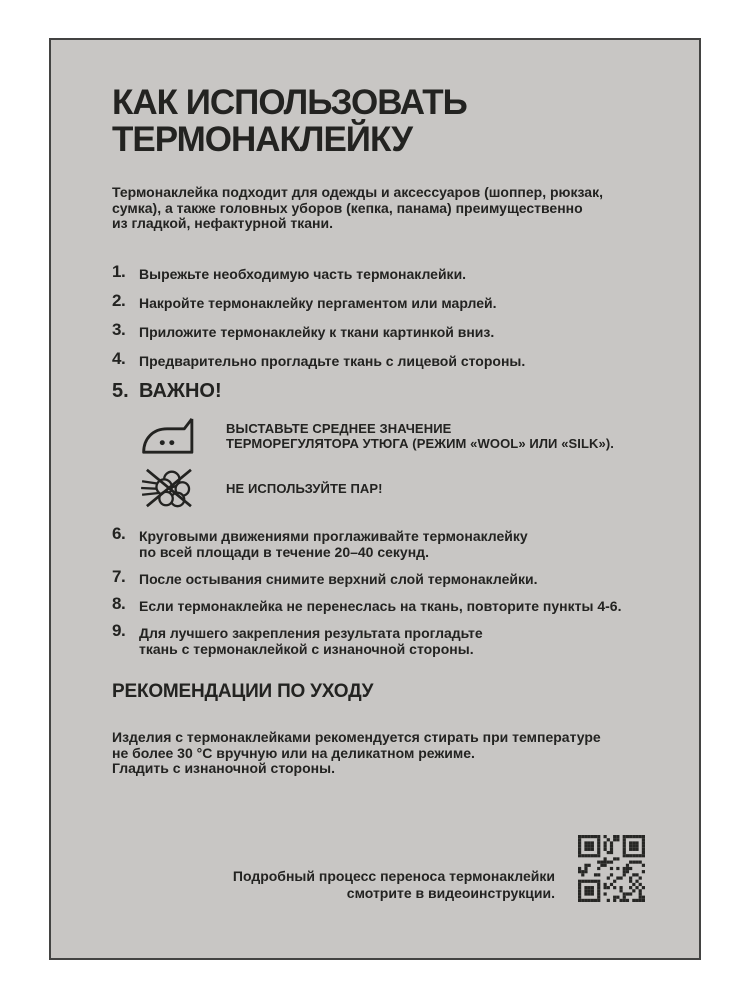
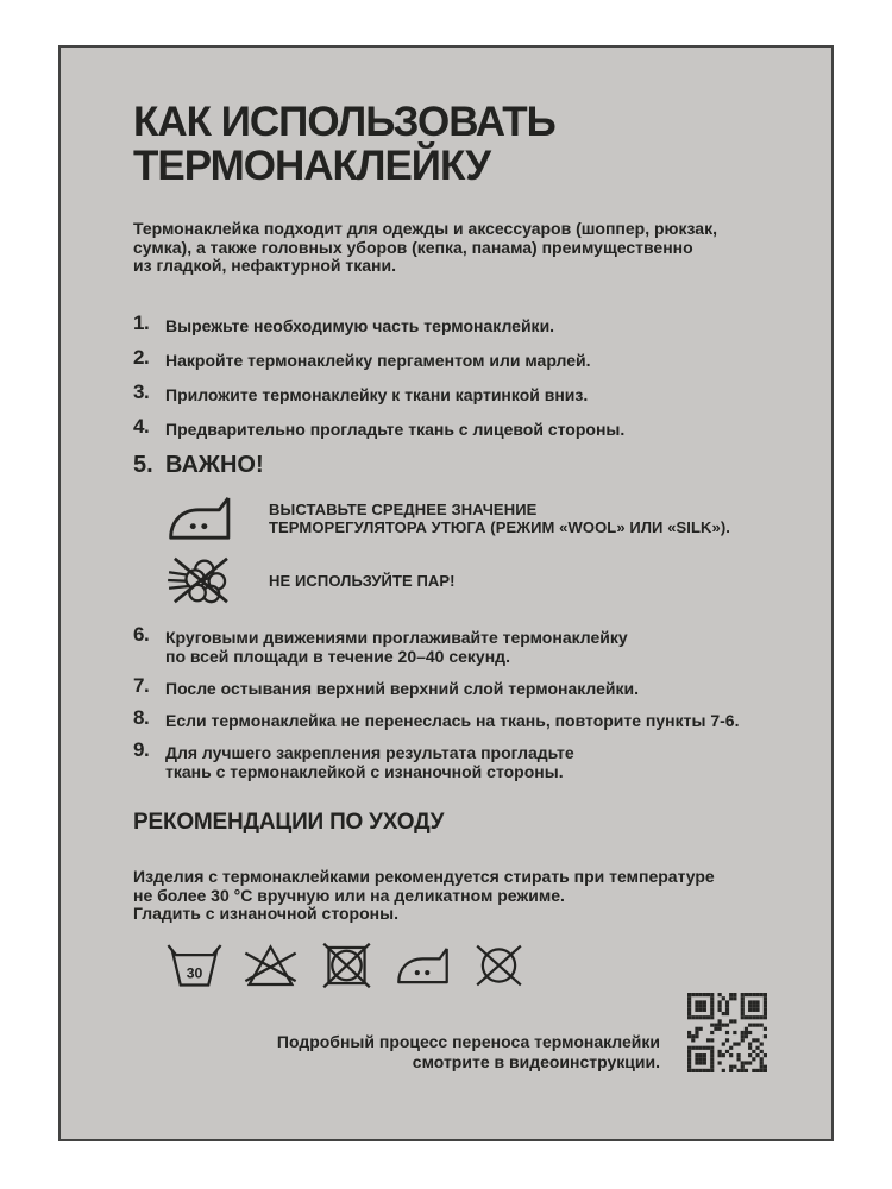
  КАК ИСПОЛЬЗОВАТЬ
  ТЕРМОНАКЛЕЙКУ
  Термонаклейка подходит для одежды и аксессуаров (шоппер, рюкзак,
  сумка), а также головных уборов (кепка, панама) преимущественно
  из гладкой, нефактурной ткани.
  1.
  Вырежьте необходимую часть термонаклейки.
  2.
  Накройте термонаклейку пергаментом или марлей.
  3.
  Приложите термонаклейку к ткани картинкой вниз.
  4.
  Предварительно прогладьте ткань с лицевой стороны.
  5.
  ВАЖНО!
  ВЫСТАВЬТЕ СРЕДНЕЕ ЗНАЧЕНИЕ
  ТЕРМОРЕГУЛЯТОРА УТЮГА (РЕЖИМ «WOOL» ИЛИ «SILK»).
  НЕ ИСПОЛЬЗУЙТЕ ПАР!
  6.
  Круговыми движениями проглаживайте термонаклейку
  по всей площади в течение 20–40 секунд.
  7.
- После остывания снимите верхний слой термонаклейки.
+ После остывания верхний верхний слой термонаклейки.
  8.
- Если термонаклейка не перенеслась на ткань, повторите пункты 4-6.
+ Если термонаклейка не перенеслась на ткань, повторите пункты 7-6.
  9.
  Для лучшего закрепления результата прогладьте
  ткань с термонаклейкой с изнаночной стороны.
  РЕКОМЕНДАЦИИ ПО УХОДУ
  Изделия с термонаклейками рекомендуется стирать при температуре
  не более 30 °С вручную или на деликатном режиме.
  Гладить с изнаночной стороны.
+ 30
  Подробный процесс переноса термонаклейки
  смотрите в видеоинструкции.
